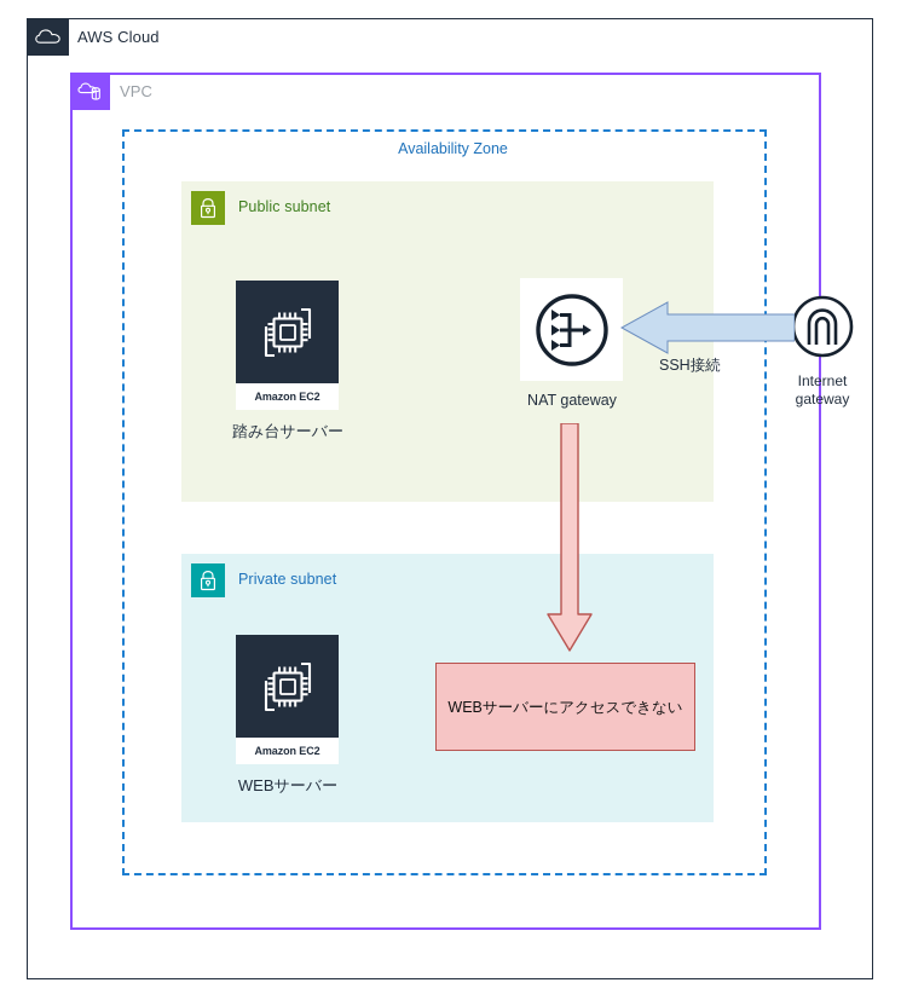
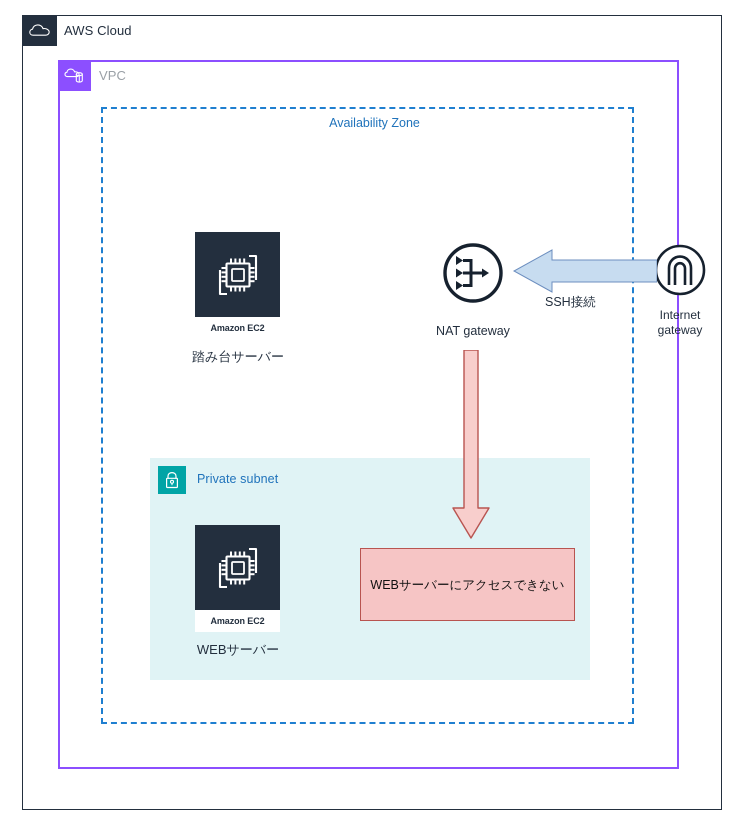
  AWS Cloud
  VPC
  Availability Zone
- Public subnet
  Private subnet
  Amazon EC2
  踏み台サーバー
  Amazon EC2
  WEBサーバー
  NAT gateway
  Internet
  gateway
  SSH接続
  WEBサーバーにアクセスできない
